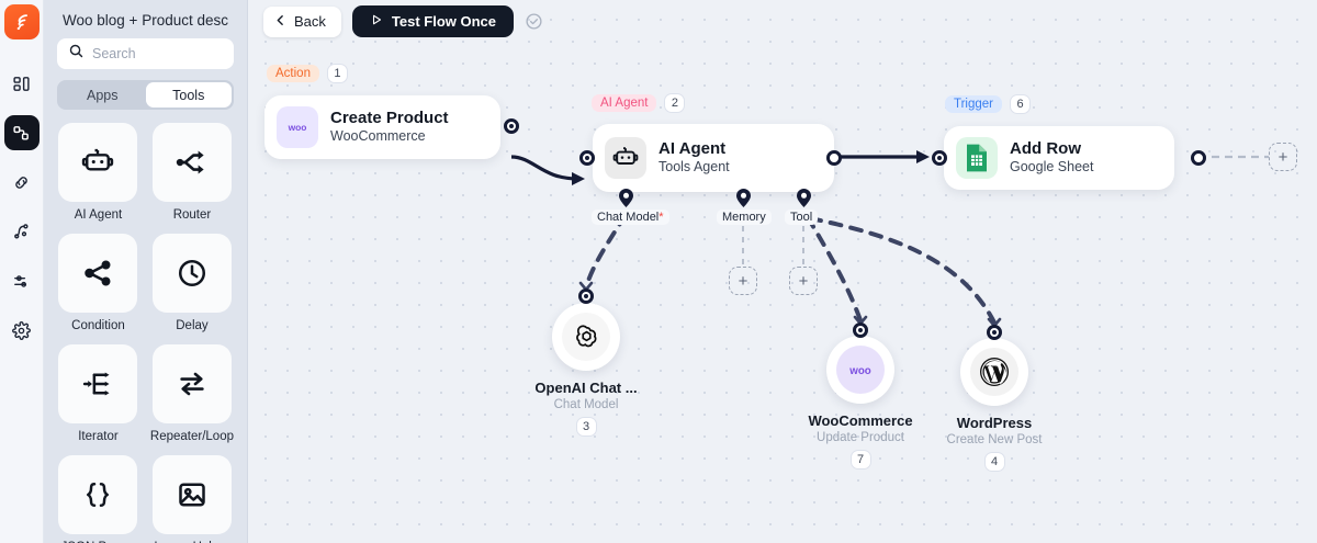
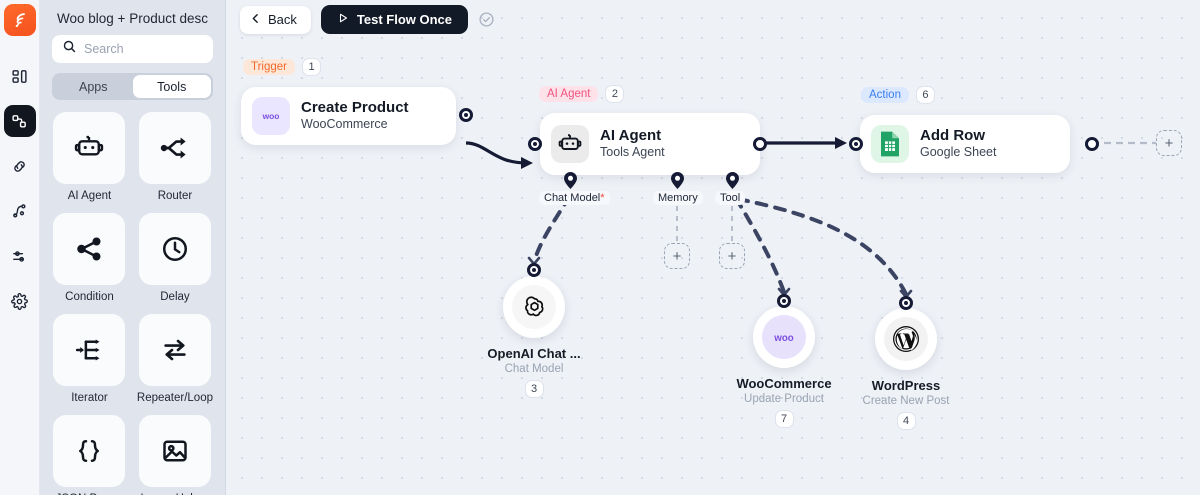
  Woo blog + Product desc
  Search
  Apps
  Tools
  AI Agent
  Router
  Condition
  Delay
  Iterator
  Repeater/Loop
  Back
  Test Flow Once
- Action
+ Trigger
  1
  AI Agent
  2
- Trigger
+ Action
  6
  woo
  Create Product
  WooCommerce
  AI Agent
  Tools Agent
  Chat Model*
  Memory
  Tool
  +
  +
  Add Row
  Google Sheet
  +
  OpenAI Chat ...
  Chat Model
  3
  woo
  WooCommerce
  Update Product
  7
  WordPress
  Create New Post
  4
